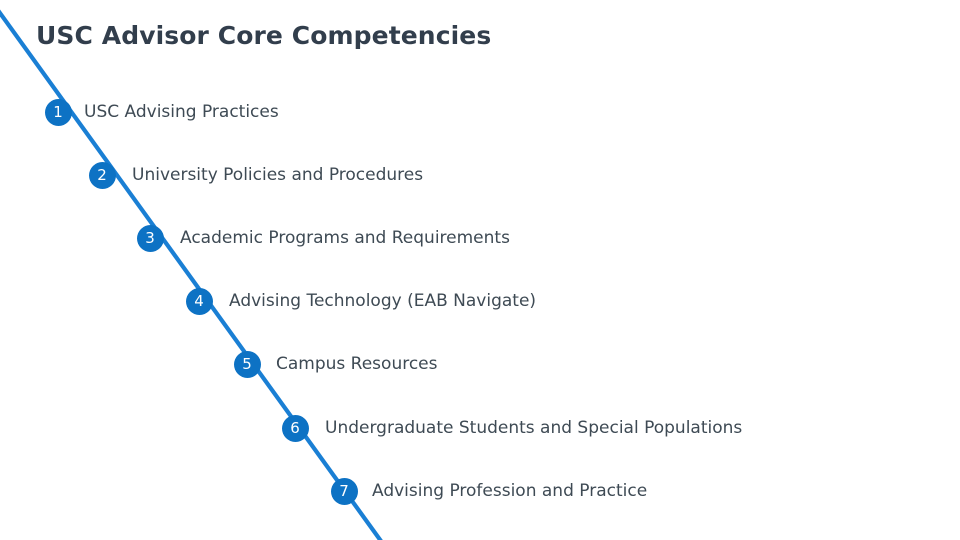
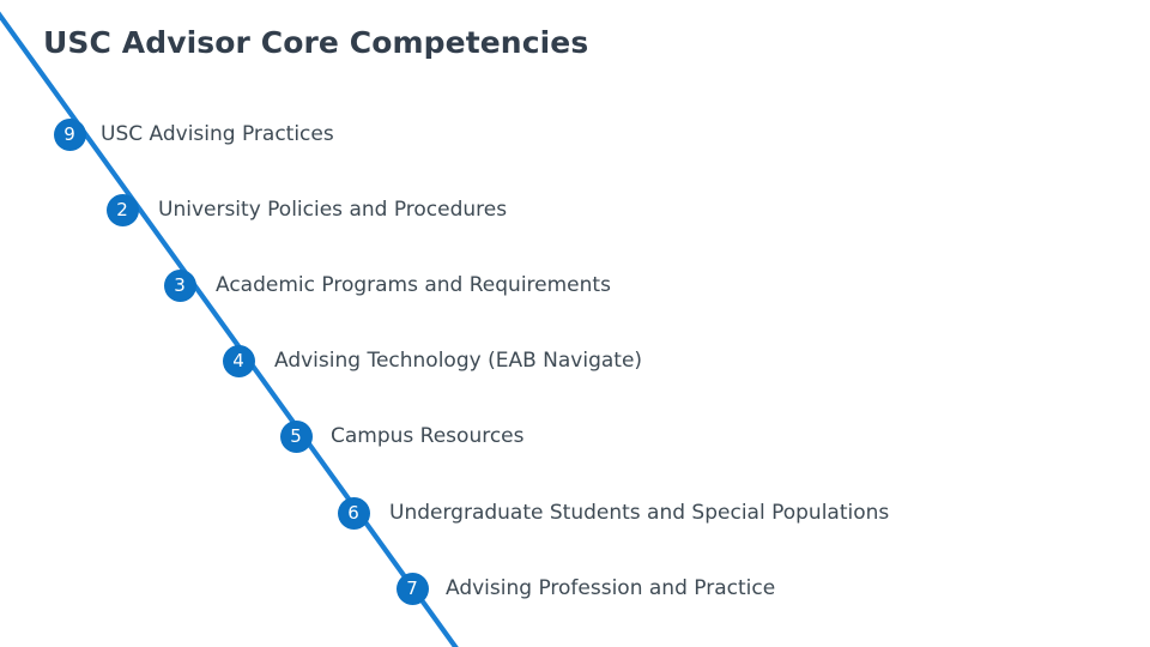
  USC Advisor Core Competencies
- 1
+ 9
  USC Advising Practices
  2
  University Policies and Procedures
  3
  Academic Programs and Requirements
  4
  Advising Technology (EAB Navigate)
  5
  Campus Resources
  6
  Undergraduate Students and Special Populations
  7
  Advising Profession and Practice
